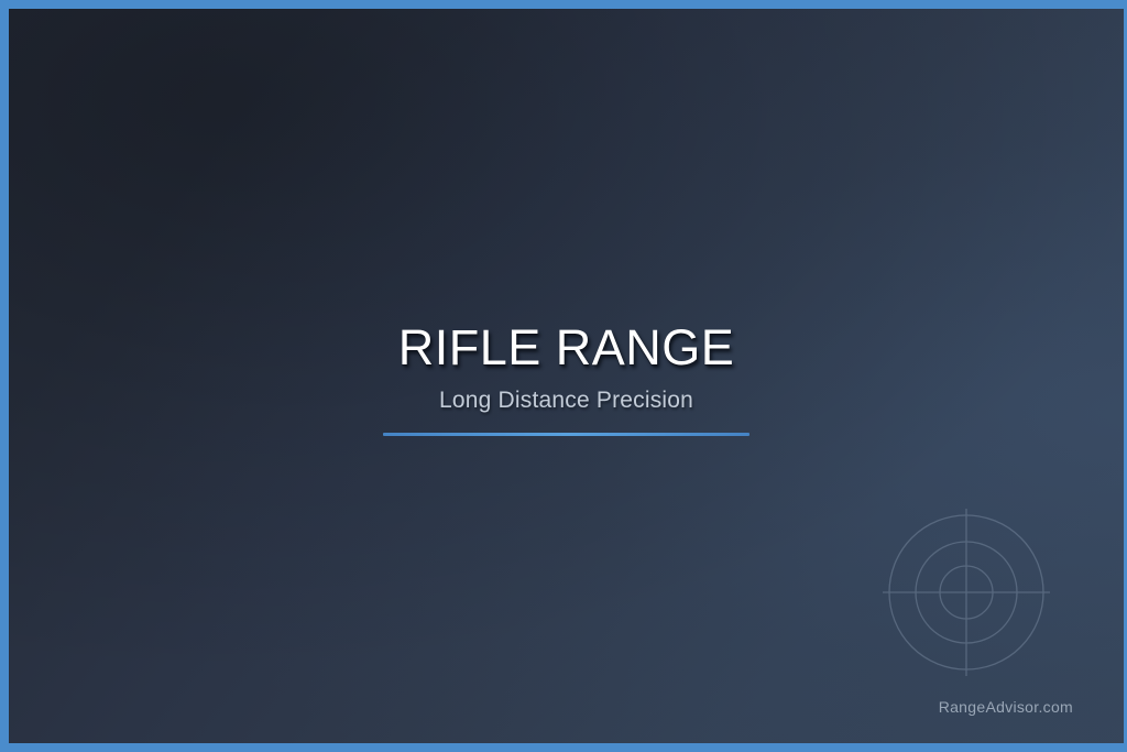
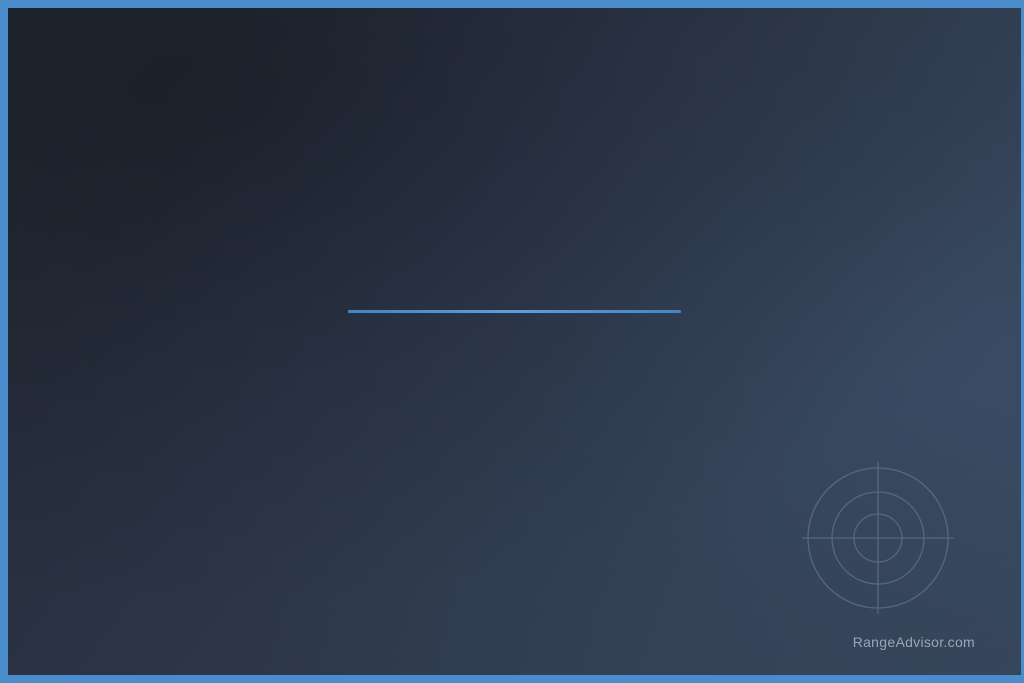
- RIFLE RANGE
- Long Distance Precision
  RangeAdvisor.com
